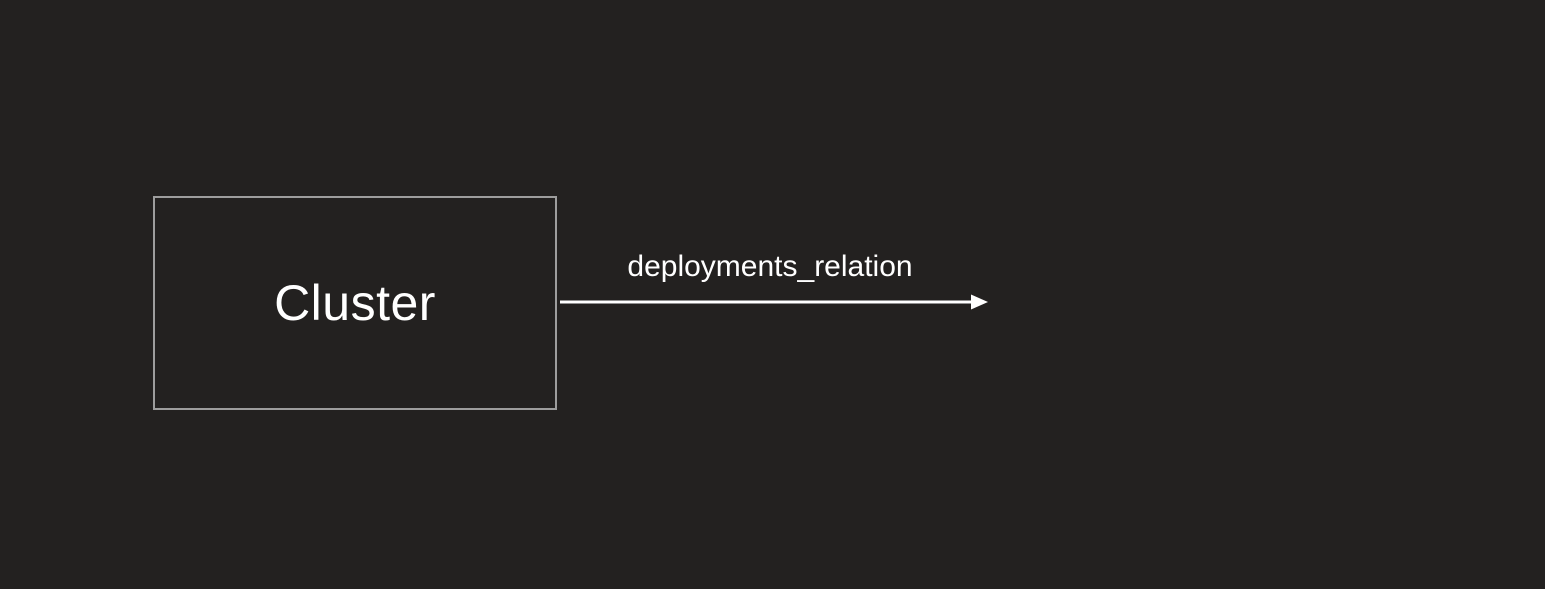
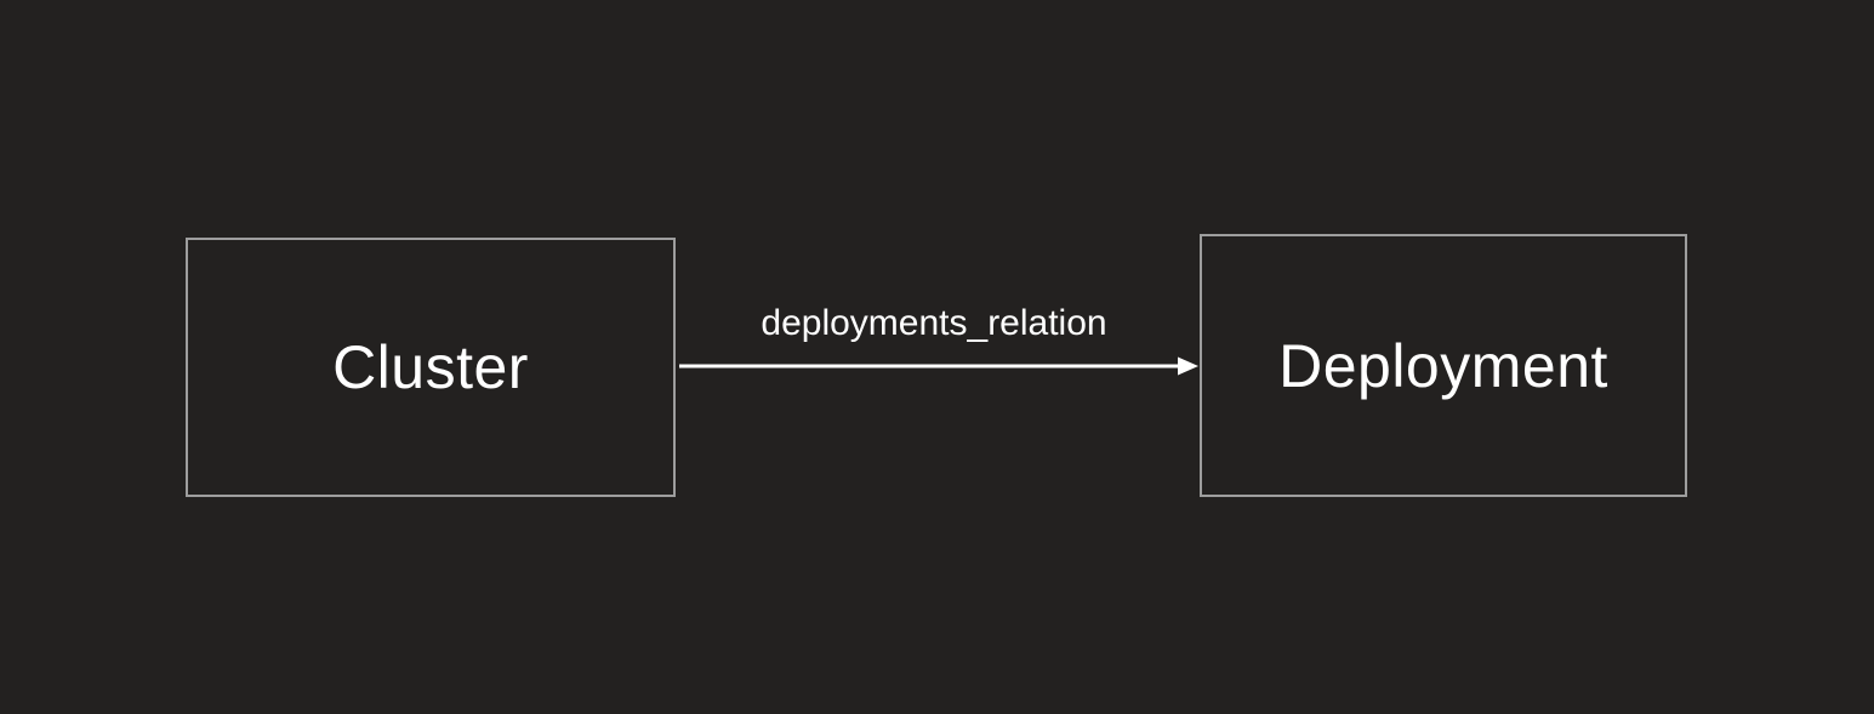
  Cluster
+ Deployment
  deployments_relation
